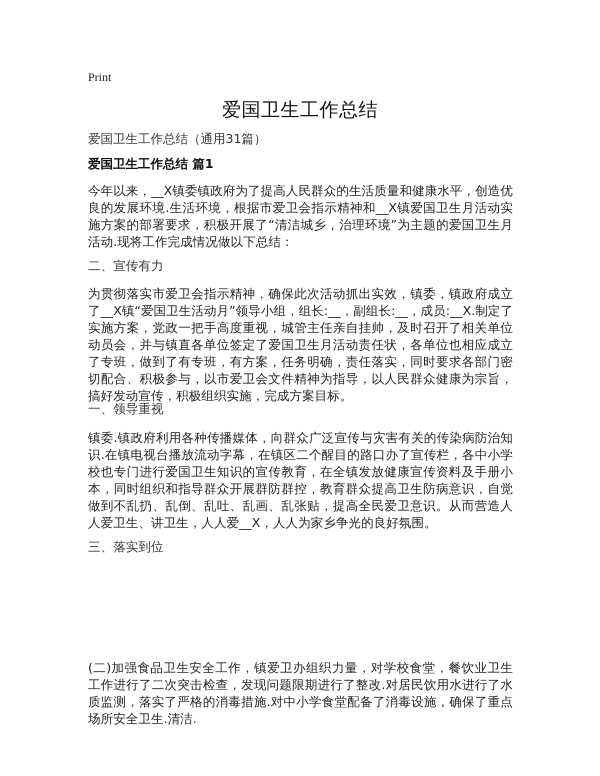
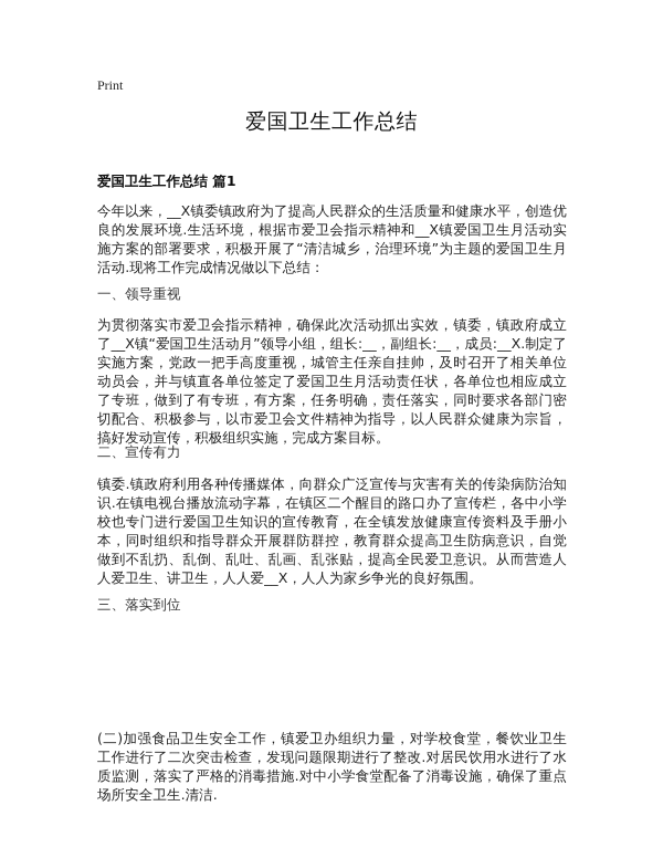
  Print
  爱国卫生工作总结
- 爱国卫生工作总结（通用31篇）
  爱国卫生工作总结 篇1
  今年以来，__X镇委镇政府为了提高人民群众的生活质量和健康水平，创造优良的发展环境.生活环境，根据市爱卫会指示精神和__X镇爱国卫生月活动实施方案的部署要求，积极开展了“清洁城乡，治理环境”为主题的爱国卫生月活动.现将工作完成情况做以下总结：
- 二、宣传有力
+ 一、领导重视
  为贯彻落实市爱卫会指示精神，确保此次活动抓出实效，镇委，镇政府成立了__X镇“爱国卫生活动月”领导小组，组长:__，副组长:__，成员:__X.制定了实施方案，党政一把手高度重视，城管主任亲自挂帅，及时召开了相关单位动员会，并与镇直各单位签定了爱国卫生月活动责任状，各单位也相应成立了专班，做到了有专班，有方案，任务明确，责任落实，同时要求各部门密切配合、积极参与，以市爱卫会文件精神为指导，以人民群众健康为宗旨，搞好发动宣传，积极组织实施，完成方案目标。
- 一、领导重视
+ 二、宣传有力
  镇委.镇政府利用各种传播媒体，向群众广泛宣传与灾害有关的传染病防治知识.在镇电视台播放流动字幕，在镇区二个醒目的路口办了宣传栏，各中小学校也专门进行爱国卫生知识的宣传教育，在全镇发放健康宣传资料及手册小本，同时组织和指导群众开展群防群控，教育群众提高卫生防病意识，自觉做到不乱扔、乱倒、乱吐、乱画、乱张贴，提高全民爱卫意识。从而营造人人爱卫生、讲卫生，人人爱__X，人人为家乡争光的良好氛围。
  三、落实到位
  (二)加强食品卫生安全工作，镇爱卫办组织力量，对学校食堂，餐饮业卫生工作进行了二次突击检查，发现问题限期进行了整改.对居民饮用水进行了水质监测，落实了严格的消毒措施.对中小学食堂配备了消毒设施，确保了重点场所安全卫生.清洁.
